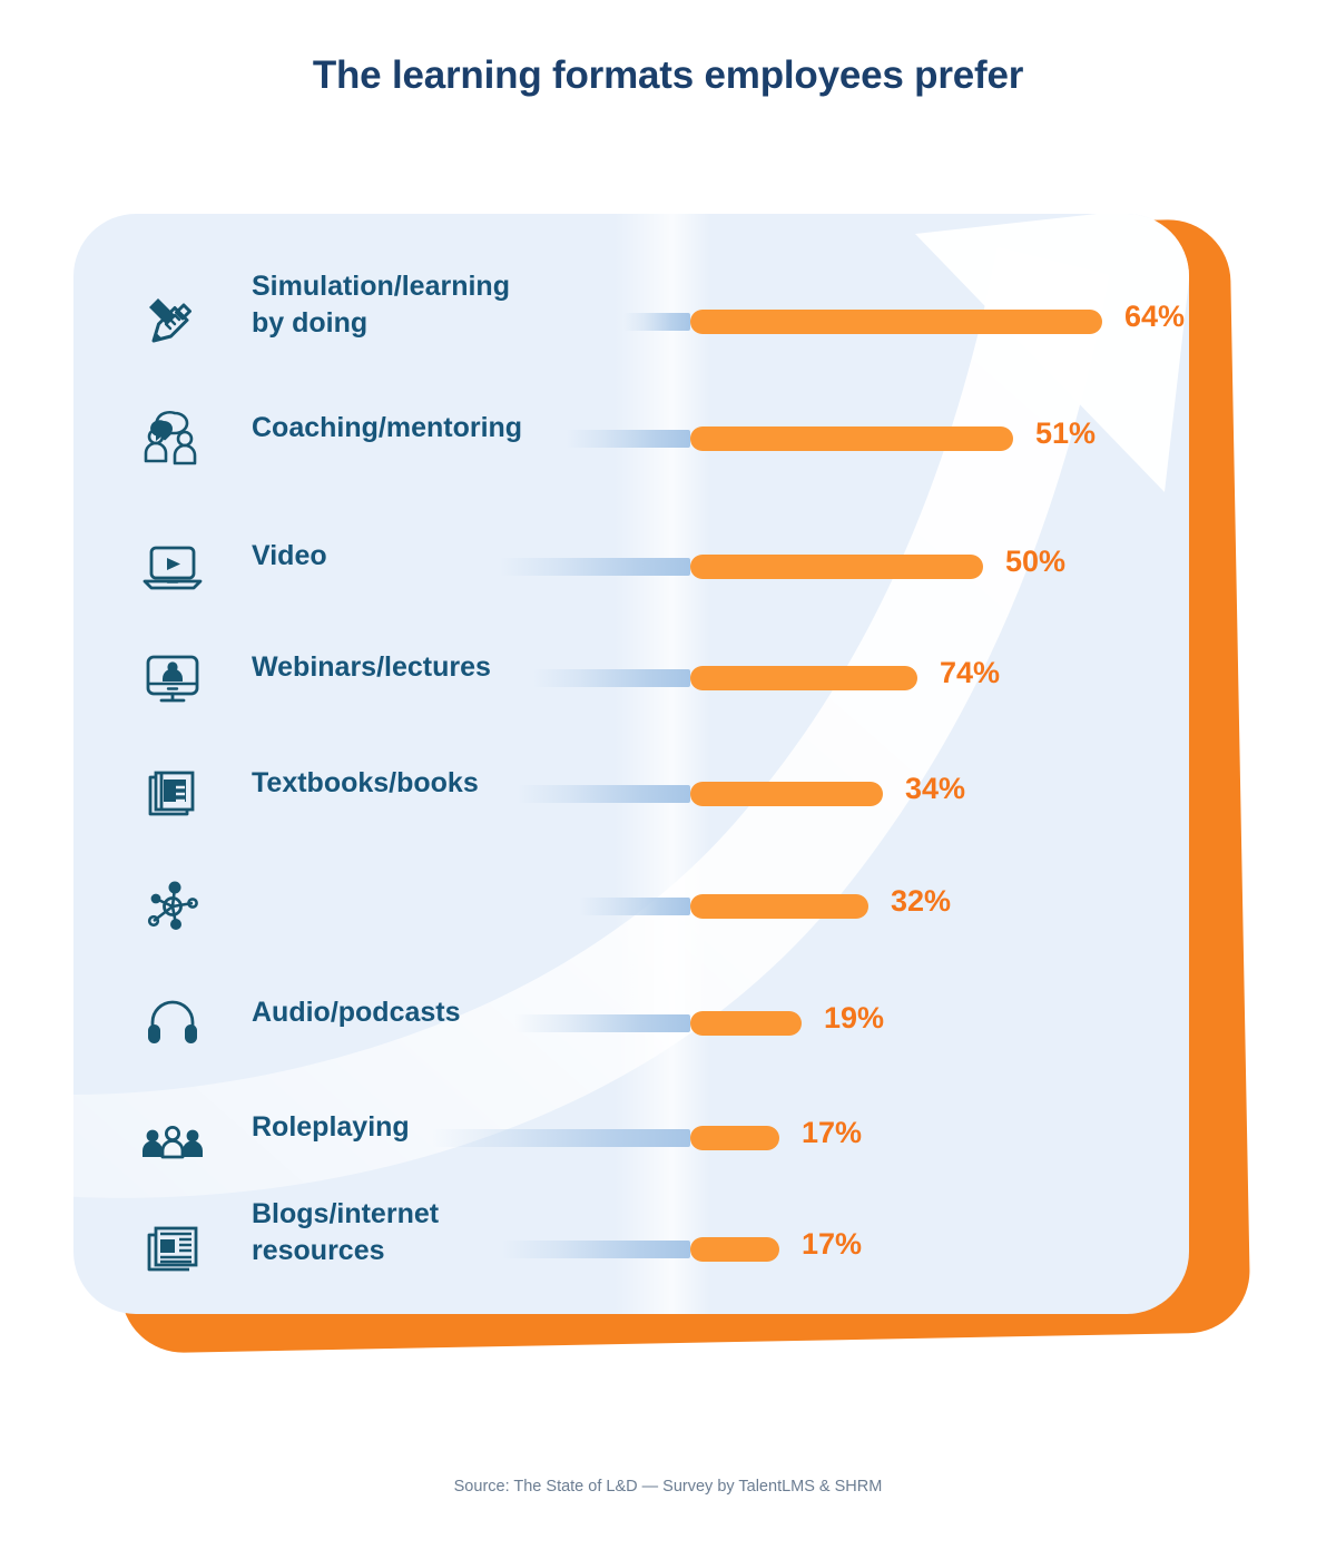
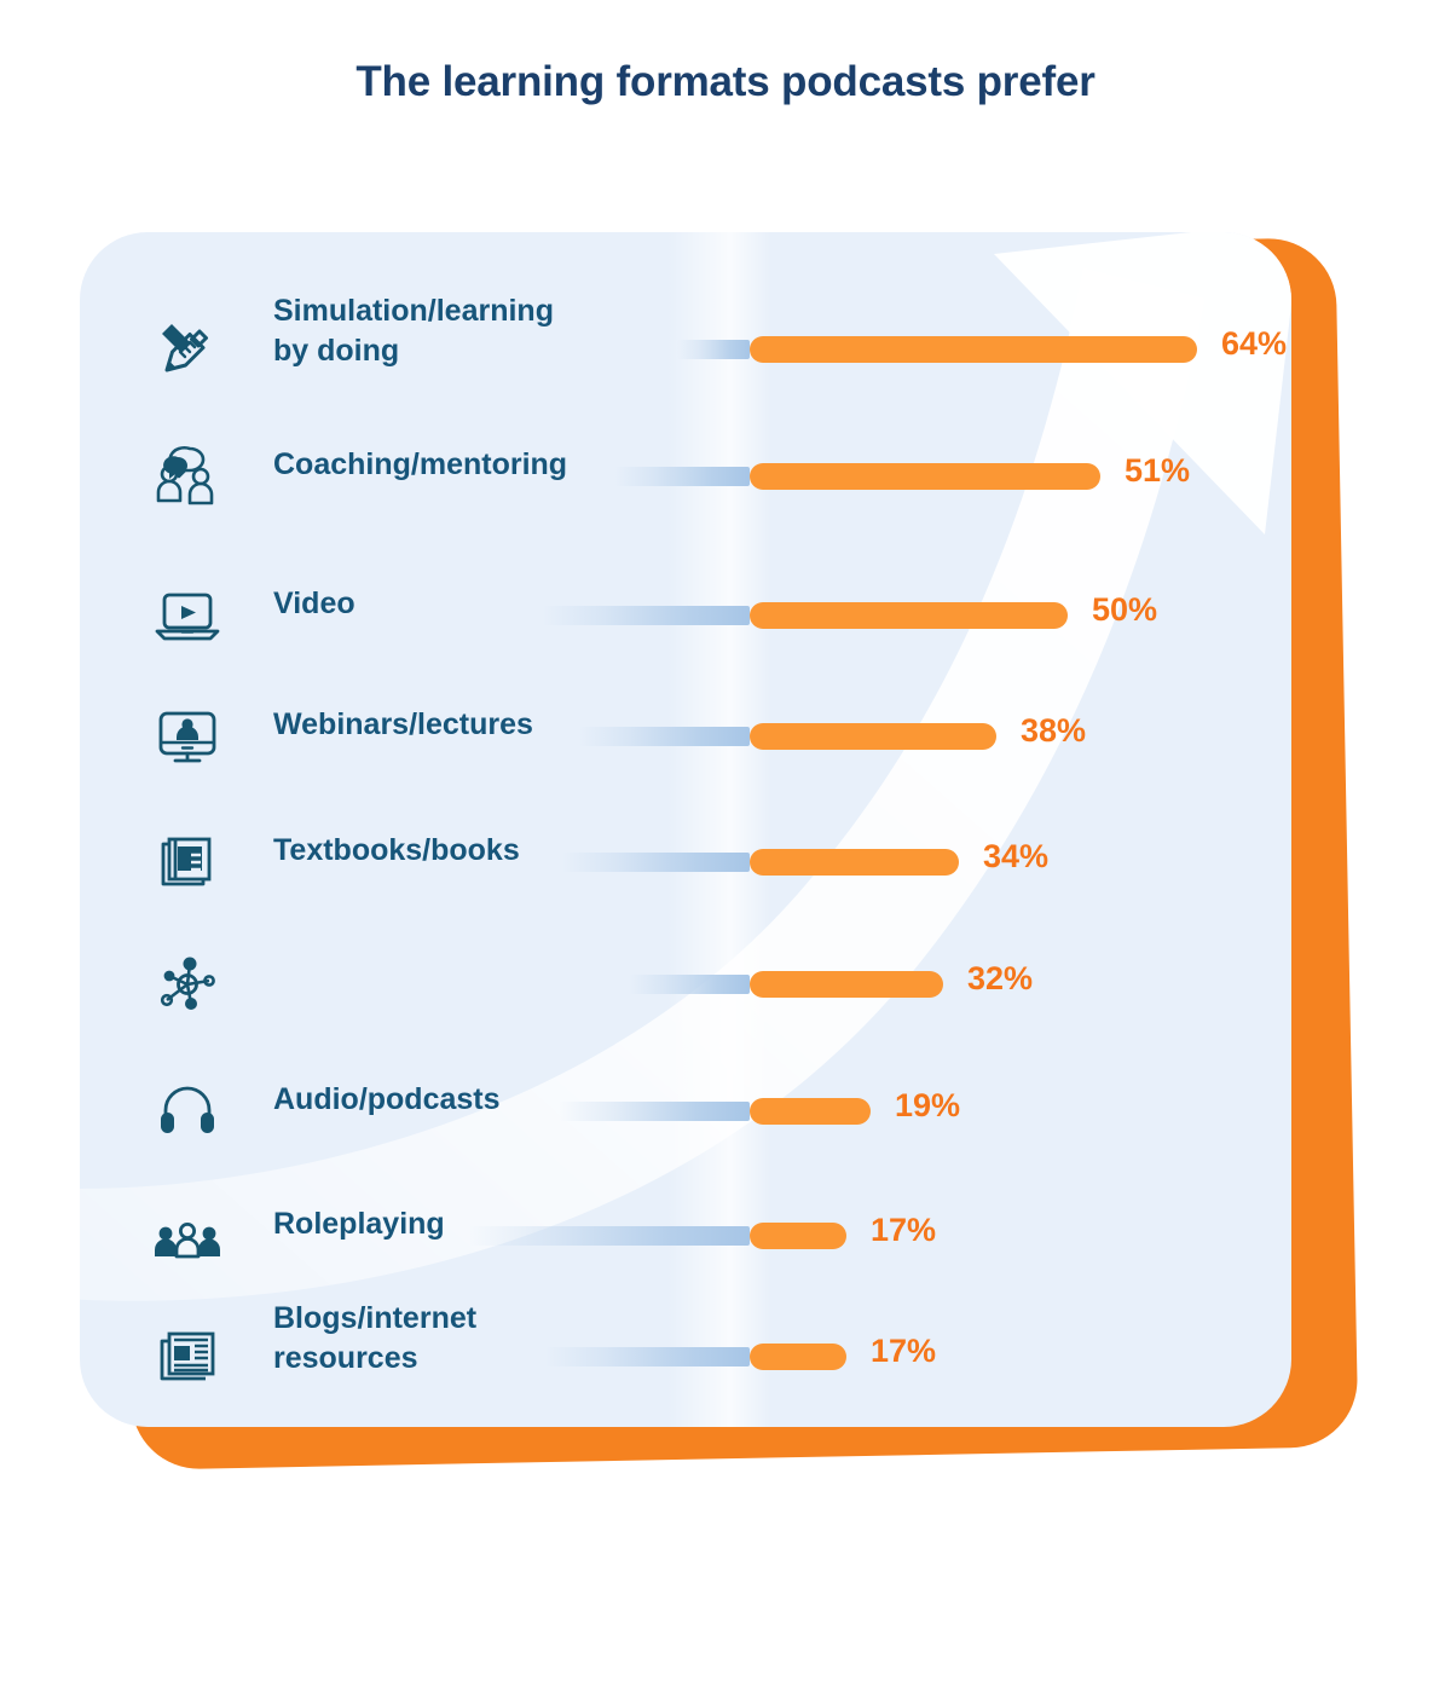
- The learning formats employees prefer
+ The learning formats podcasts prefer
  Simulation/learning
  by doing
  64%
  Coaching/mentoring
  51%
  Video
  50%
  Webinars/lectures
- 74%
+ 38%
  Textbooks/books
  34%
  32%
  Audio/podcasts
  19%
  Roleplaying
  17%
  Blogs/internet
  resources
  17%
- Source: The State of L&D — Survey by TalentLMS & SHRM
